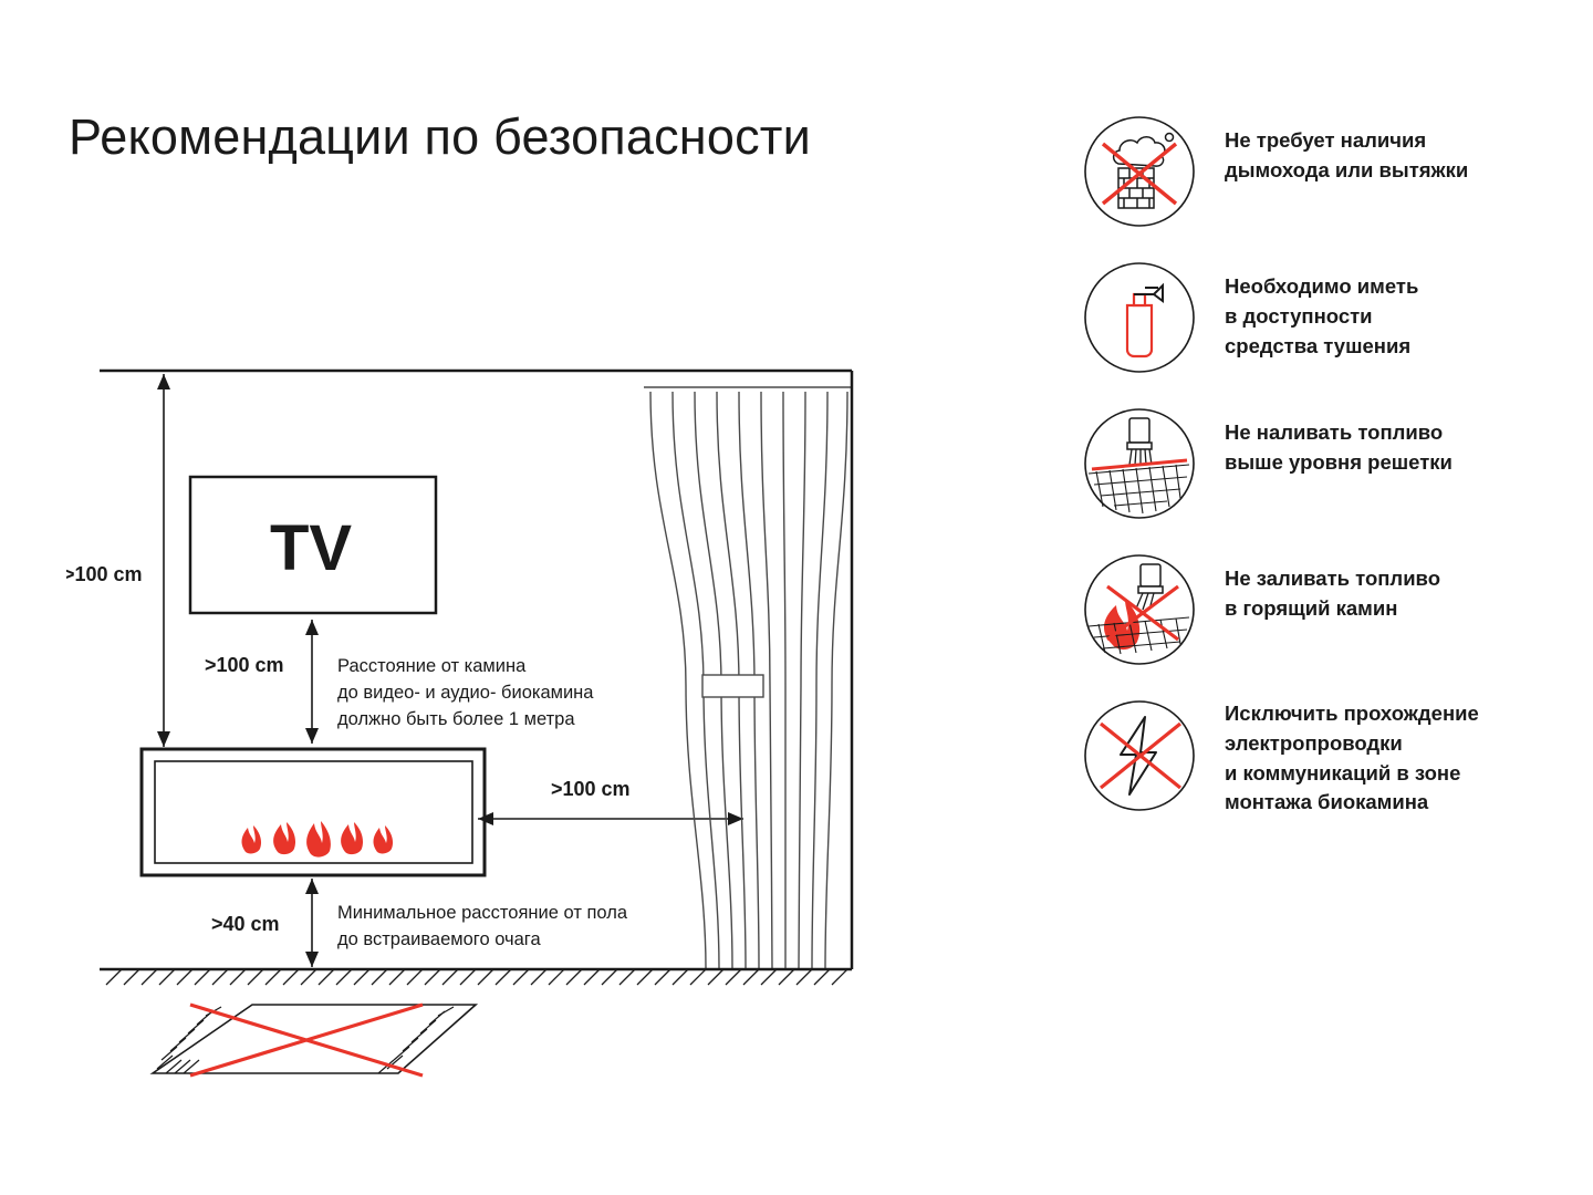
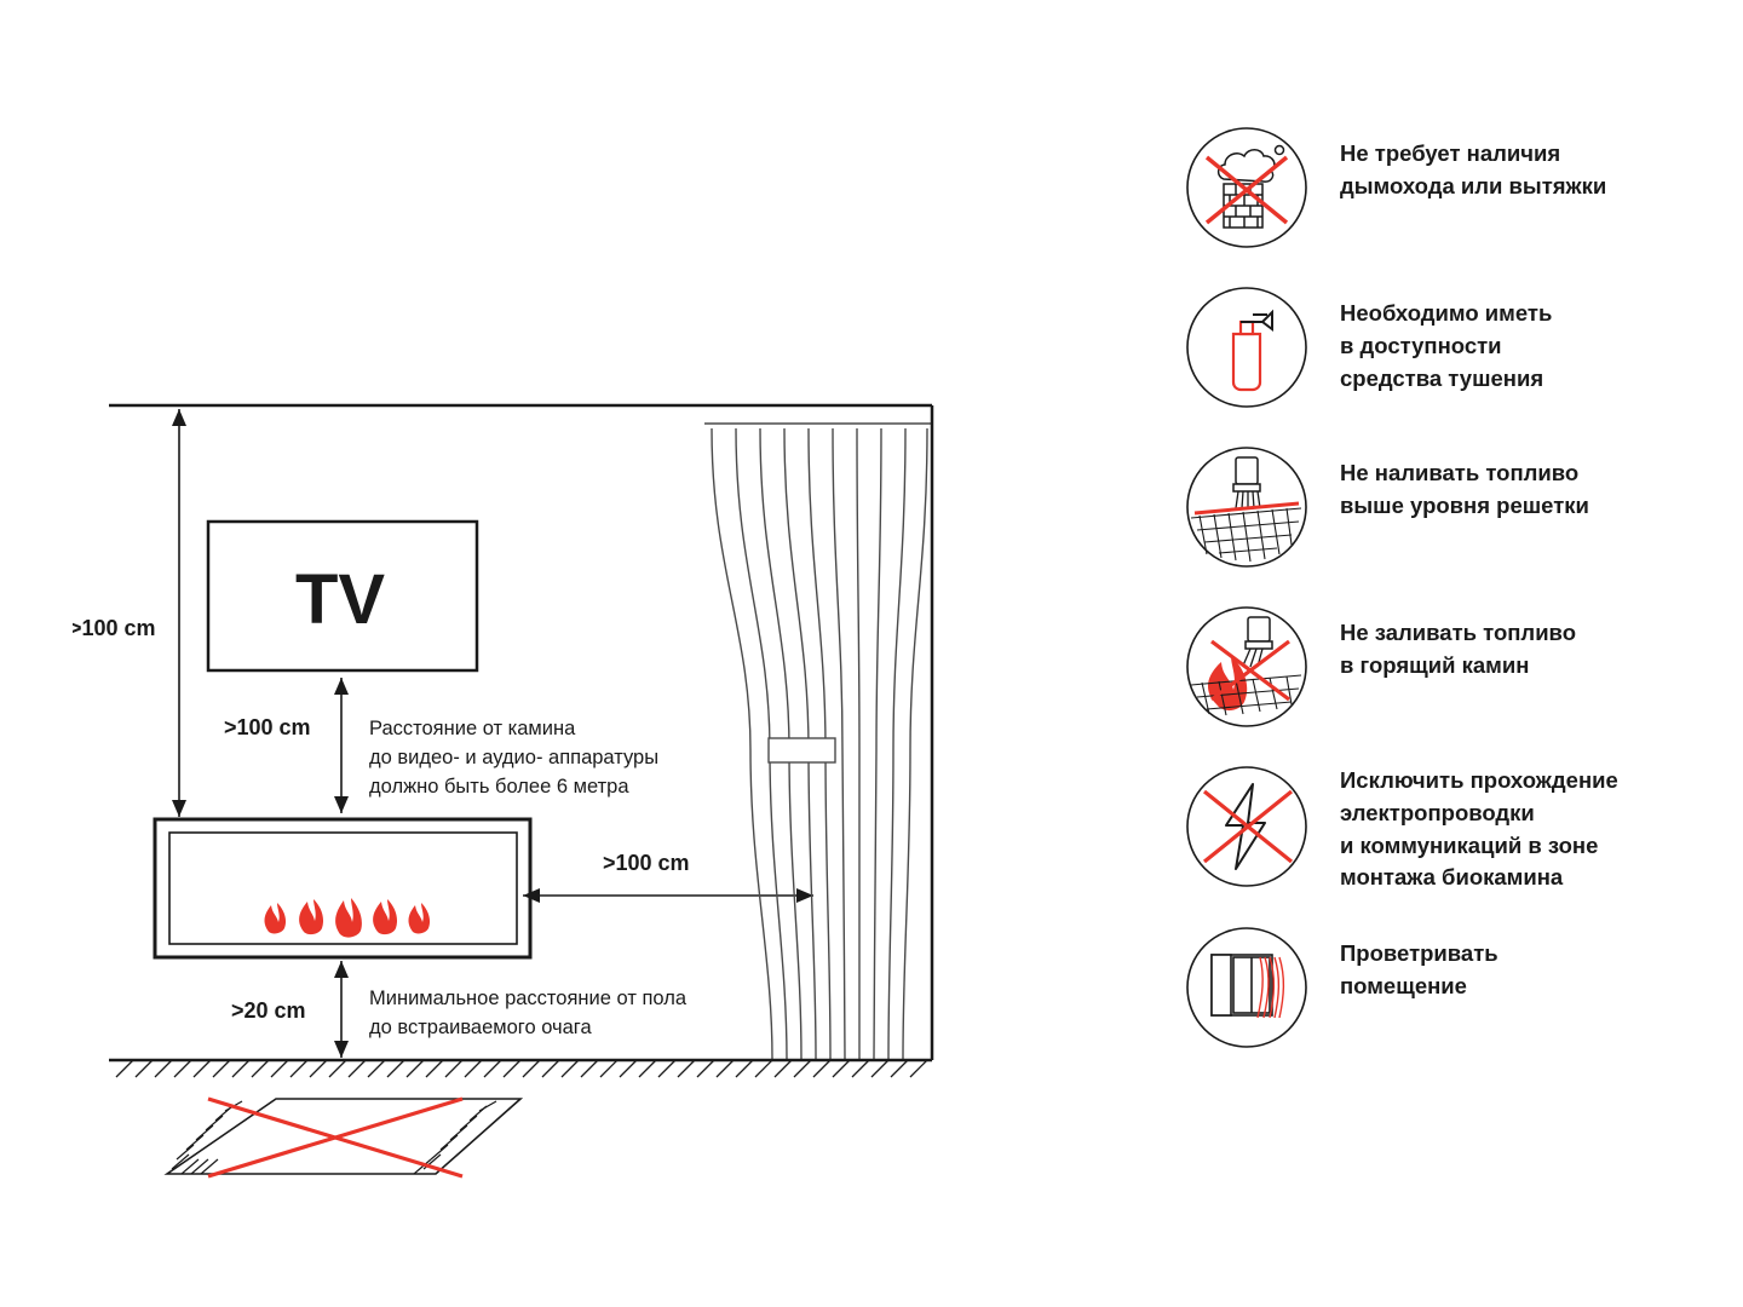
- Рекомендации по безопасности
  >100 cm
  TV
  >100 cm
  Расстояние от камина
- до видео- и аудио- биокамина
+ до видео- и аудио- аппаратуры
- должно быть более 1 метра
+ должно быть более 6 метра
  >100 cm
- >40 cm
+ >20 cm
  Минимальное расстояние от пола
  до встраиваемого очага
  Не требует наличия
  дымохода или вытяжки
  Необходимо иметь
  в доступности
  средства тушения
  Не наливать топливо
  выше уровня решетки
  Не заливать топливо
  в горящий камин
  Исключить прохождение
  электропроводки
  и коммуникаций в зоне
  монтажа биокамина
+ Проветривать
+ помещение
